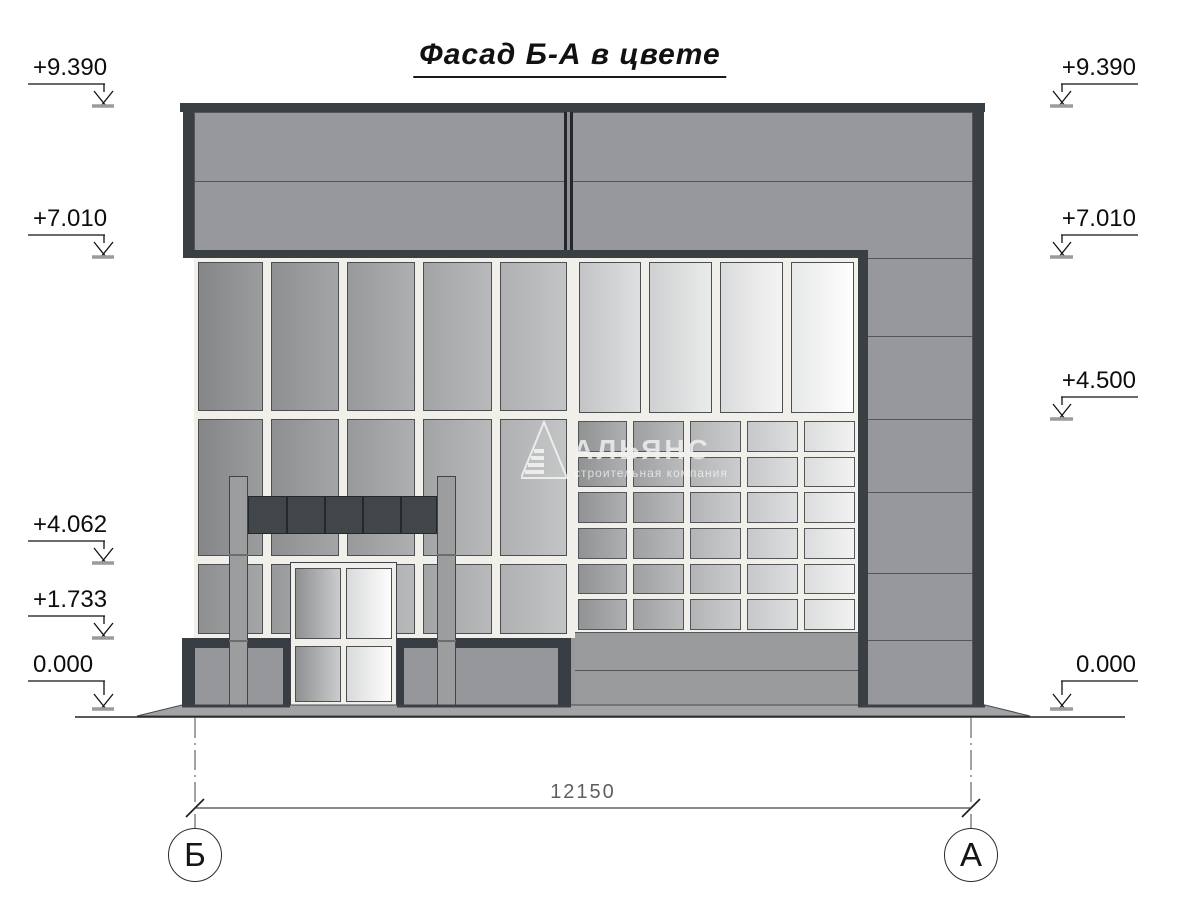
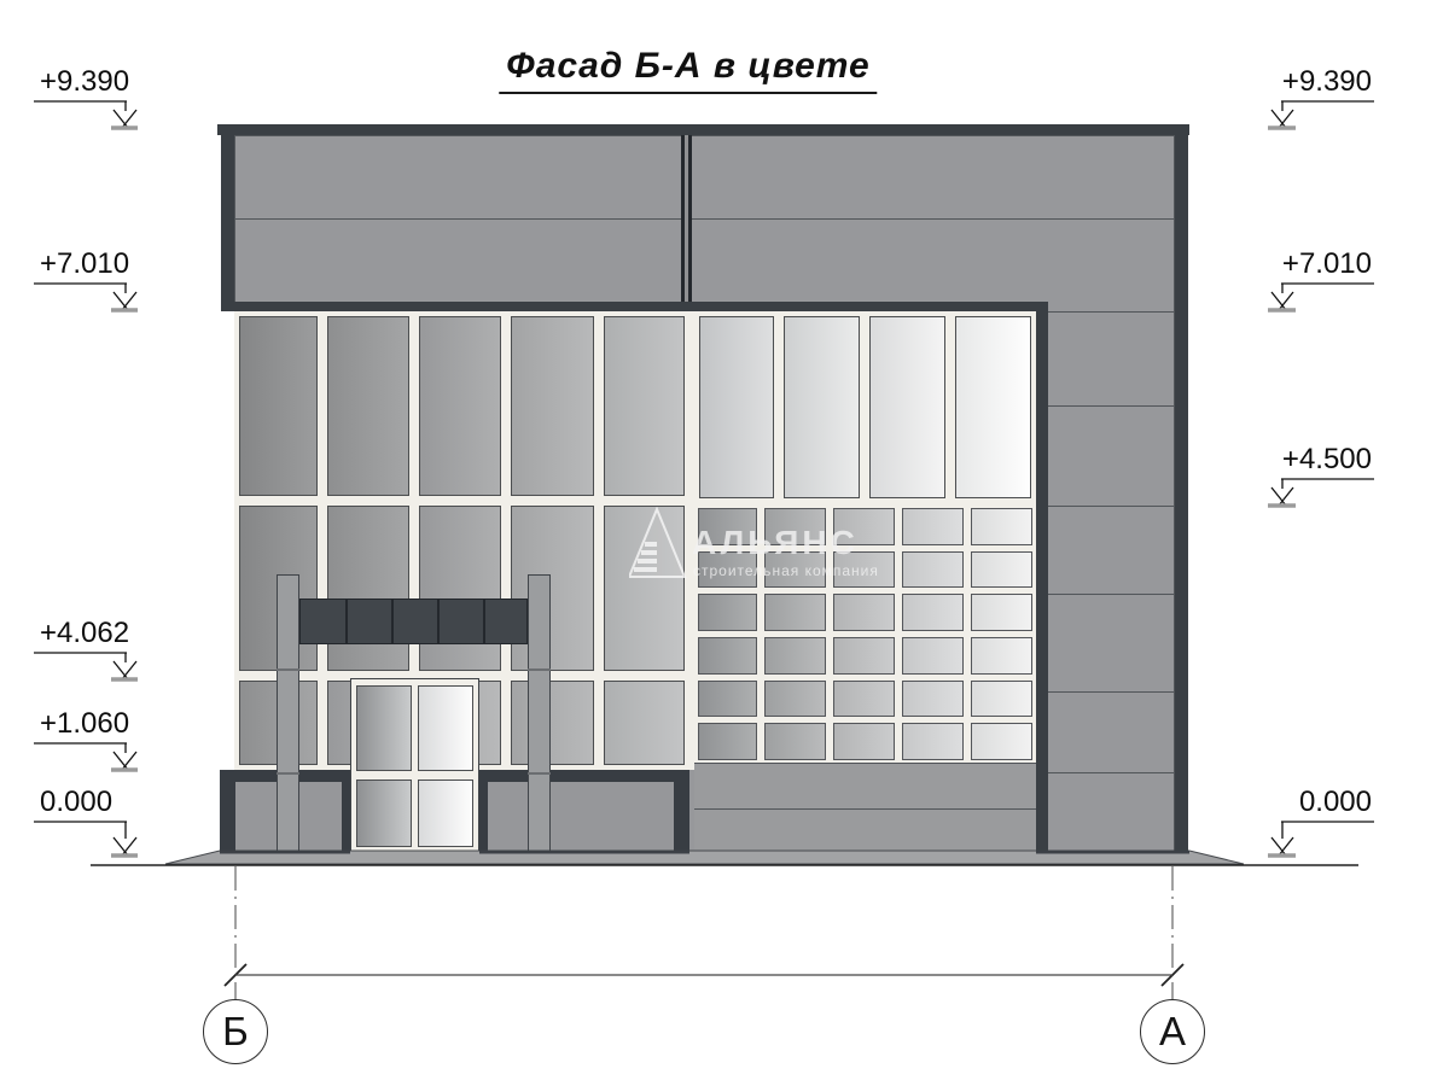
  Фасад Б-А в цвете
  АЛЬЯНС
  строительная компания
- 12150
  Б
  А
  +9.390
  +7.010
  +4.062
- +1.733
+ +1.060
  0.000
  +9.390
  +7.010
  +4.500
  0.000
